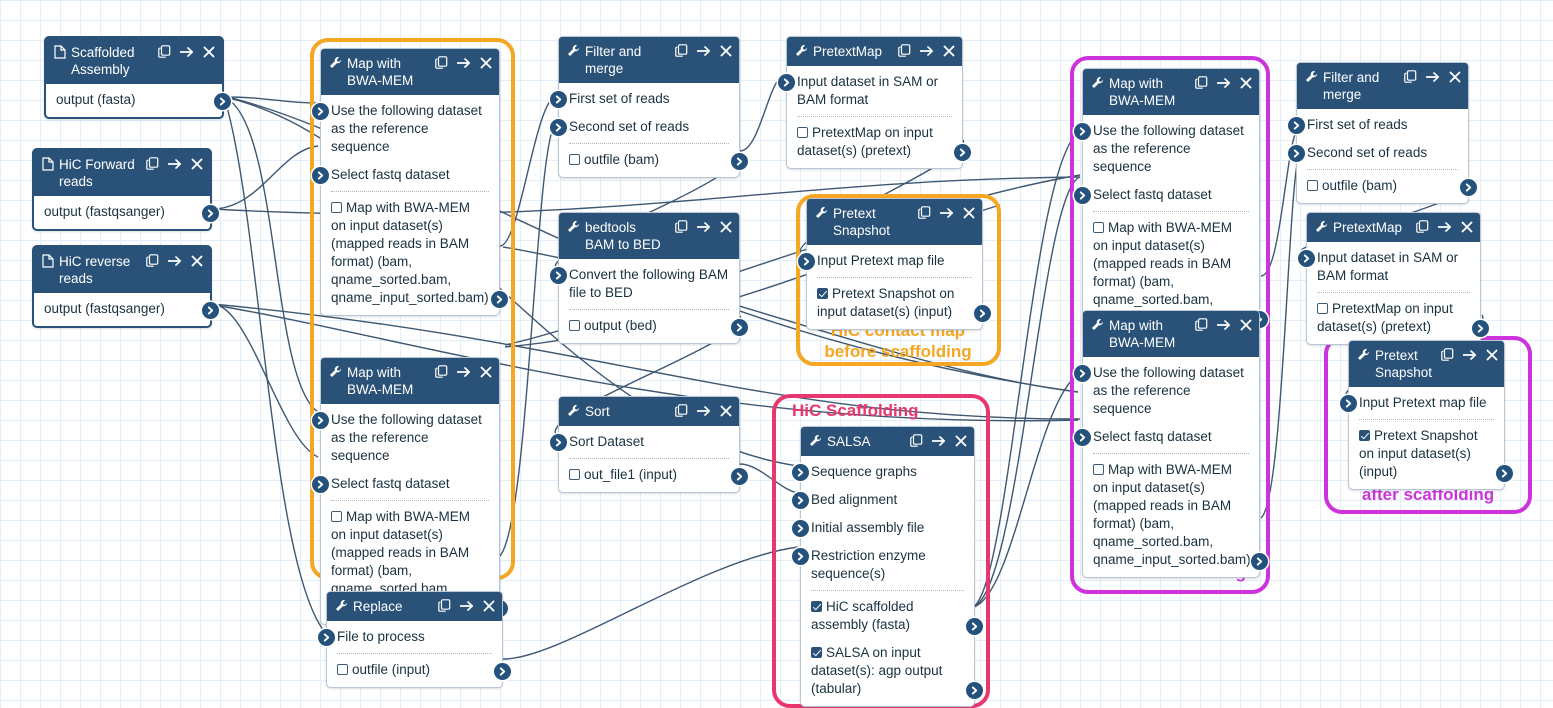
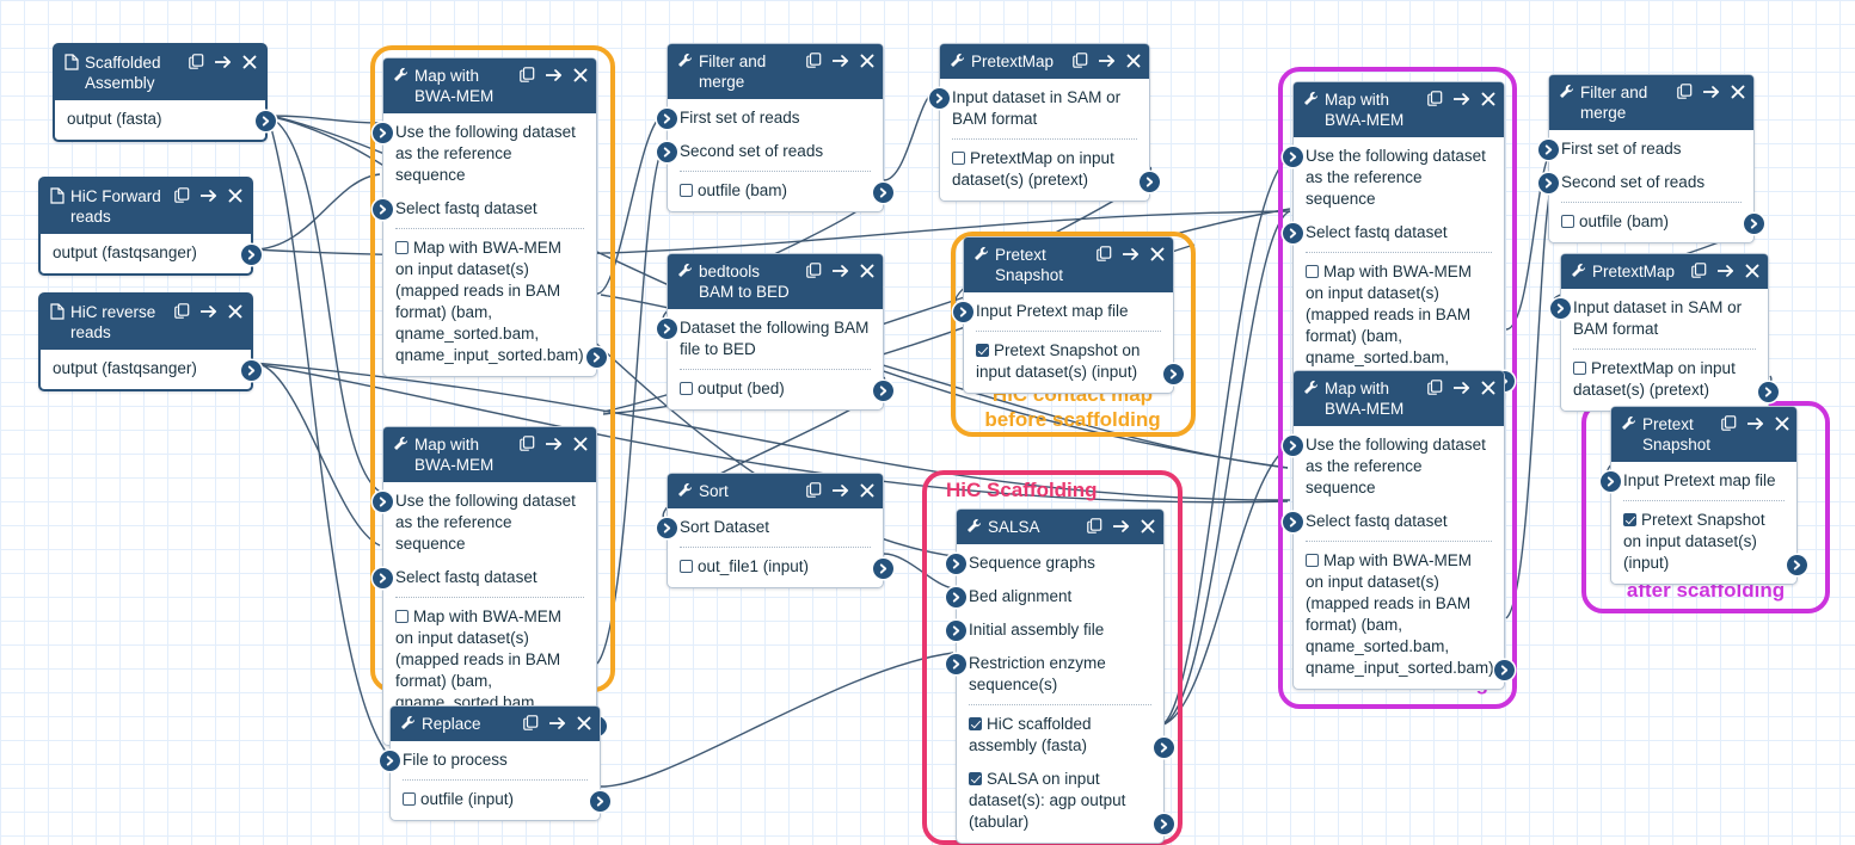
  HiC contact map
  before scaffolding
  HiC Scaffolding
  after scaffolding
  Scaffolded Assembly
  output (fasta)
  HiC Forward reads
  output (fastqsanger)
  HiC reverse reads
  output (fastqsanger)
  Map with BWA-MEM
  Use the following dataset as the reference sequence
  Select fastq dataset
  Map with BWA-MEM on input dataset(s) (mapped reads in BAM format) (bam, qname_sorted.bam, qname_input_sorted.bam)
  Map with BWA-MEM
  Use the following dataset as the reference sequence
  Select fastq dataset
  Map with BWA-MEM on input dataset(s) (mapped reads in BAM format) (bam, qname_sorted.bam,
  Filter and merge
  First set of reads
  Second set of reads
  outfile (bam)
  PretextMap
  Input dataset in SAM or BAM format
  PretextMap on input dataset(s) (pretext)
  bedtools BAM to BED
- Convert the following BAM file to BED
+ Dataset the following BAM file to BED
  output (bed)
  Pretext Snapshot
  Input Pretext map file
  Pretext Snapshot on input dataset(s) (input)
  Sort
  Sort Dataset
  out_file1 (input)
  Replace
  File to process
  outfile (input)
  SALSA
  Sequence graphs
  Bed alignment
  Initial assembly file
  Restriction enzyme sequence(s)
  HiC scaffolded assembly (fasta)
  SALSA on input dataset(s): agp output (tabular)
  Map with BWA-MEM
  Use the following dataset as the reference sequence
  Select fastq dataset
  Map with BWA-MEM on input dataset(s) (mapped reads in BAM format) (bam, qname_sorted.bam,
  Map with BWA-MEM
  Use the following dataset as the reference sequence
  Select fastq dataset
  Map with BWA-MEM on input dataset(s) (mapped reads in BAM format) (bam, qname_sorted.bam, qname_input_sorted.bam)
  Filter and merge
  First set of reads
  Second set of reads
  outfile (bam)
  PretextMap
  Input dataset in SAM or BAM format
  PretextMap on input dataset(s) (pretext)
  Pretext Snapshot
  Input Pretext map file
  Pretext Snapshot on input dataset(s) (input)
